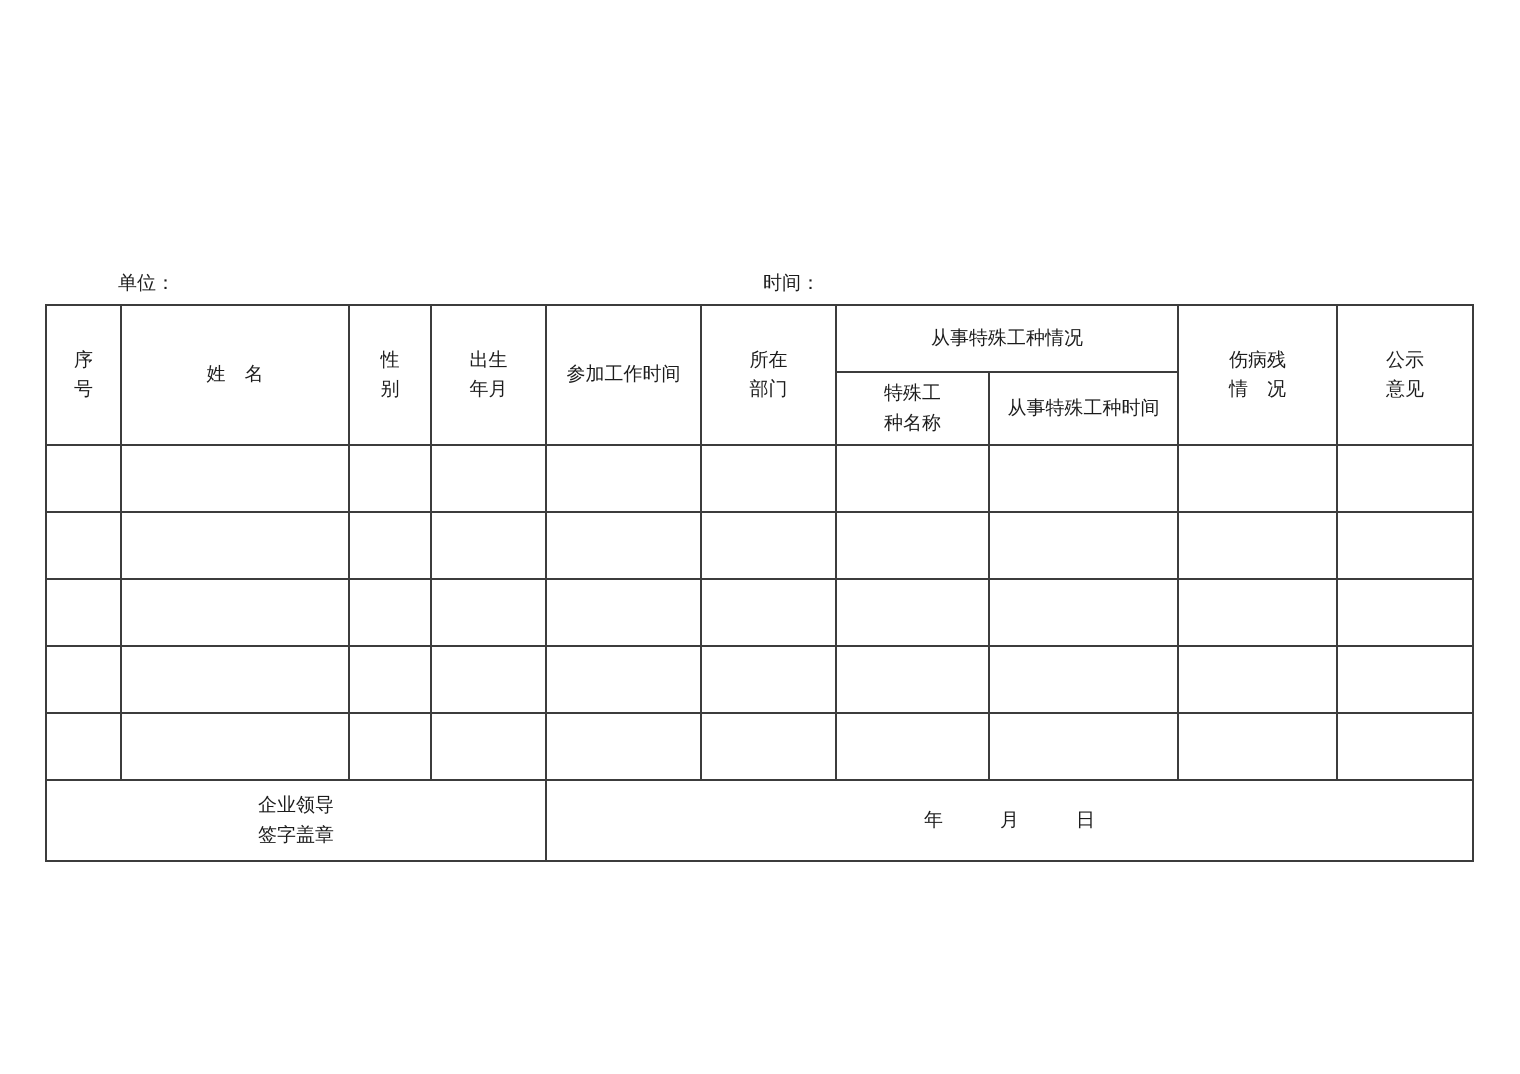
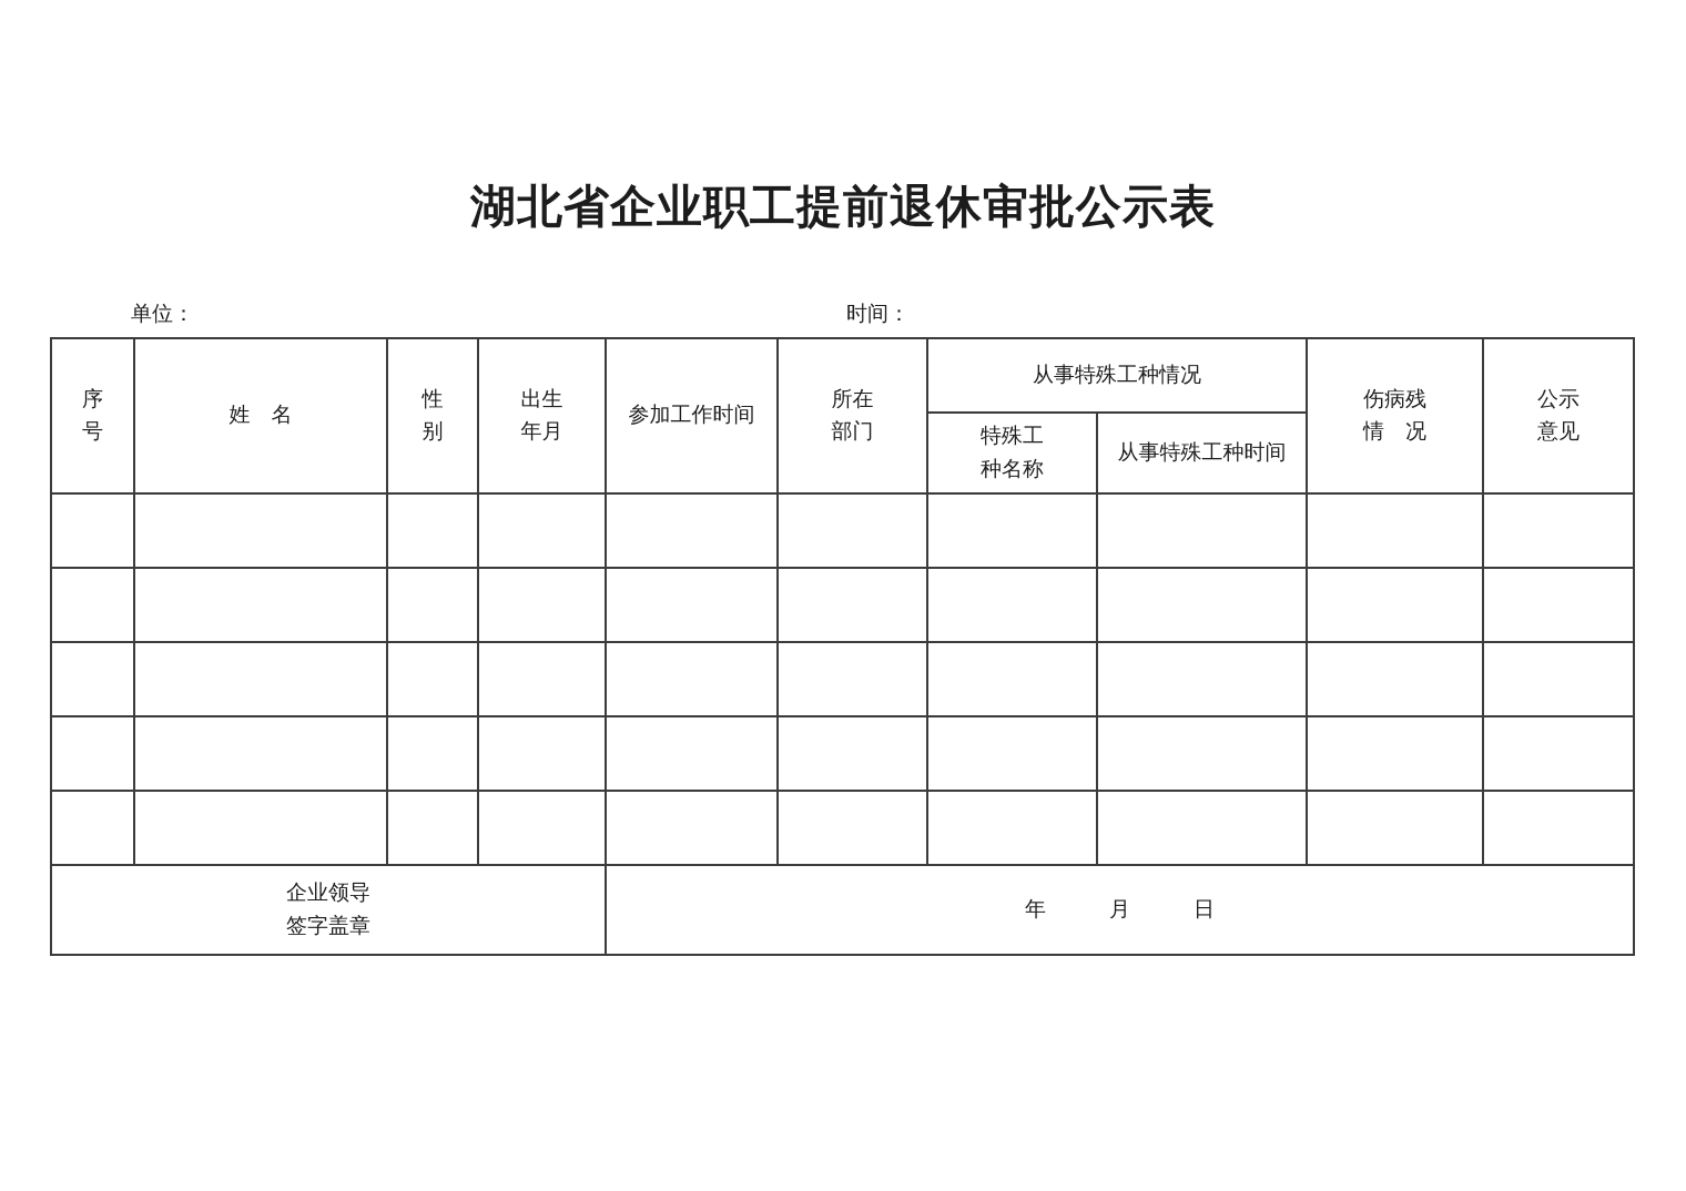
+ 湖北省企业职工提前退休审批公示表
  单位：
  时间：
  序 号	姓 名	性 别	出生 年月	参加工作时间	所在 部门	从事特殊工种情况	伤病残 情 况	公示 意见
  特殊工 种名称	从事特殊工种时间
  企业领导 签字盖章	年 月 日
